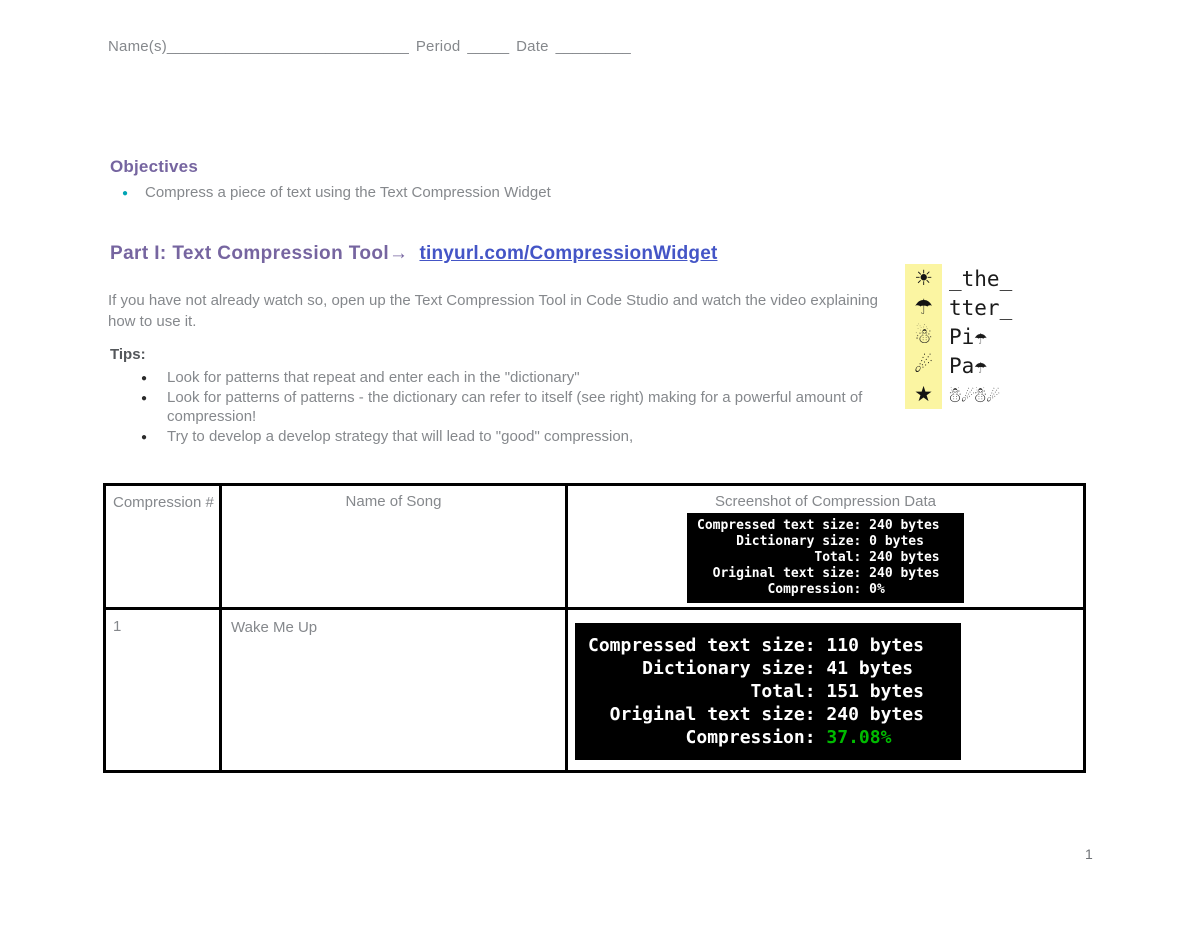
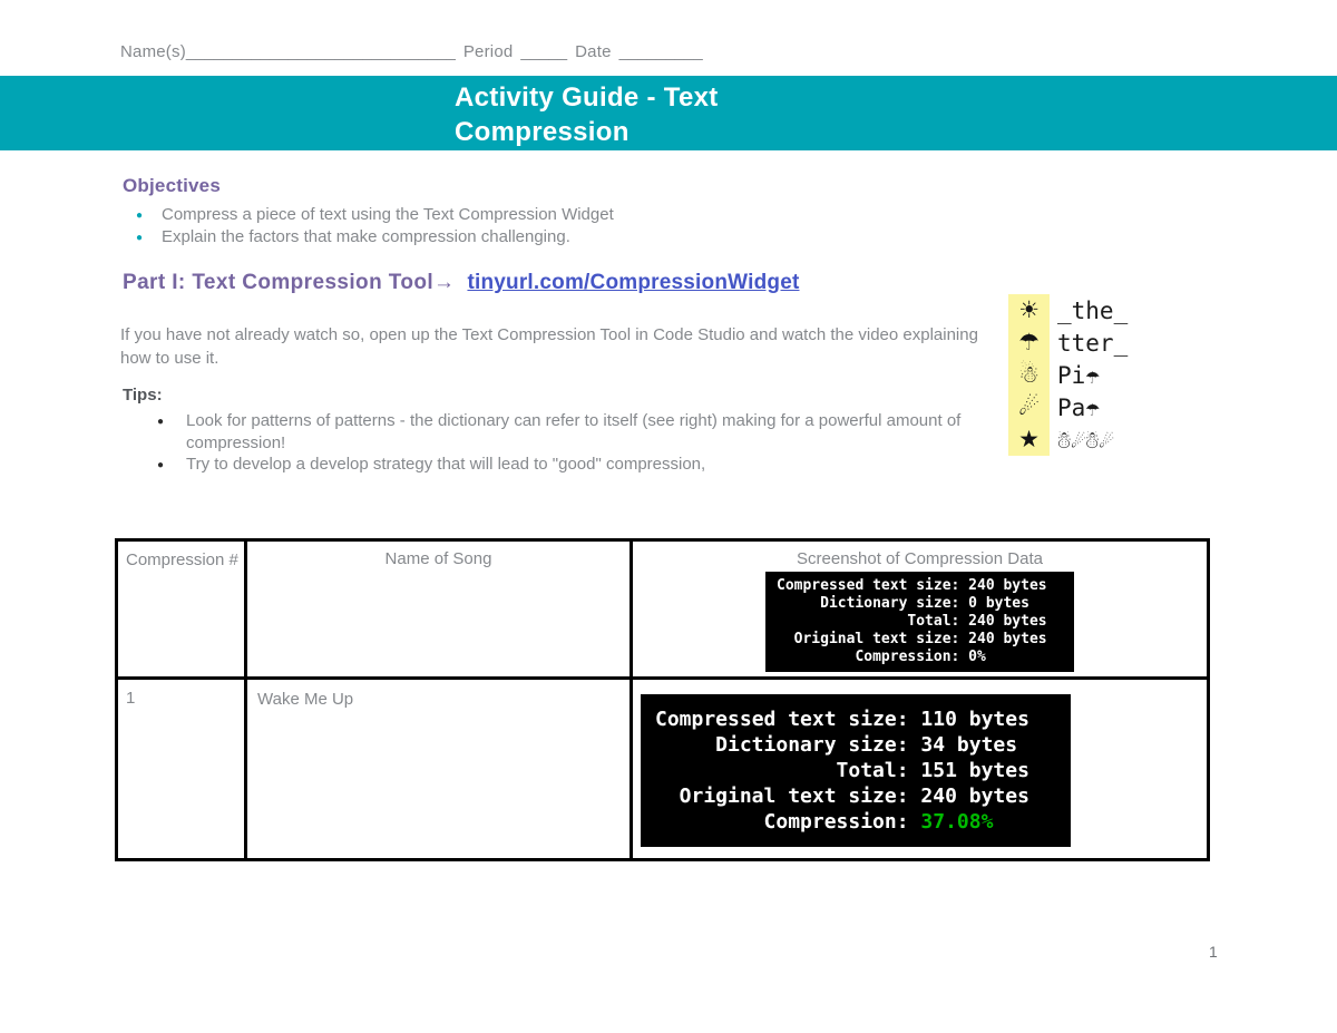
  Name(s)_____________________________ Period _____ Date _________
+ Activity Guide - Text
+ Compression
  Objectives
  Compress a piece of text using the Text Compression Widget
+ Explain the factors that make compression challenging.
  Part I: Text Compression Tool→ tinyurl.com/CompressionWidget
  If you have not already watch so, open up the Text Compression Tool in Code Studio and watch the video explaining how to use it.
  Tips:
- Look for patterns that repeat and enter each in the "dictionary"
  Look for patterns of patterns - the dictionary can refer to itself (see right) making for a powerful amount of compression!
  Try to develop a develop strategy that will lead to "good" compression,
  ☀
  _the_
  ☂
  tter_
  ☃
  Pi☂
  ☄
  Pa☂
  ★
  ☃☄☃☄
  Compression #	Name of Song	Screenshot of Compression Data Compressed text size: 240 bytes Dictionary size: 0 bytes Total: 240 bytes Original text size: 240 bytes Compression: 0%
- 1	Wake Me Up	Compressed text size: 110 bytes Dictionary size: 41 bytes Total: 151 bytes Original text size: 240 bytes Compression: 37.08%
+ 1	Wake Me Up	Compressed text size: 110 bytes Dictionary size: 34 bytes Total: 151 bytes Original text size: 240 bytes Compression: 37.08%
  1
